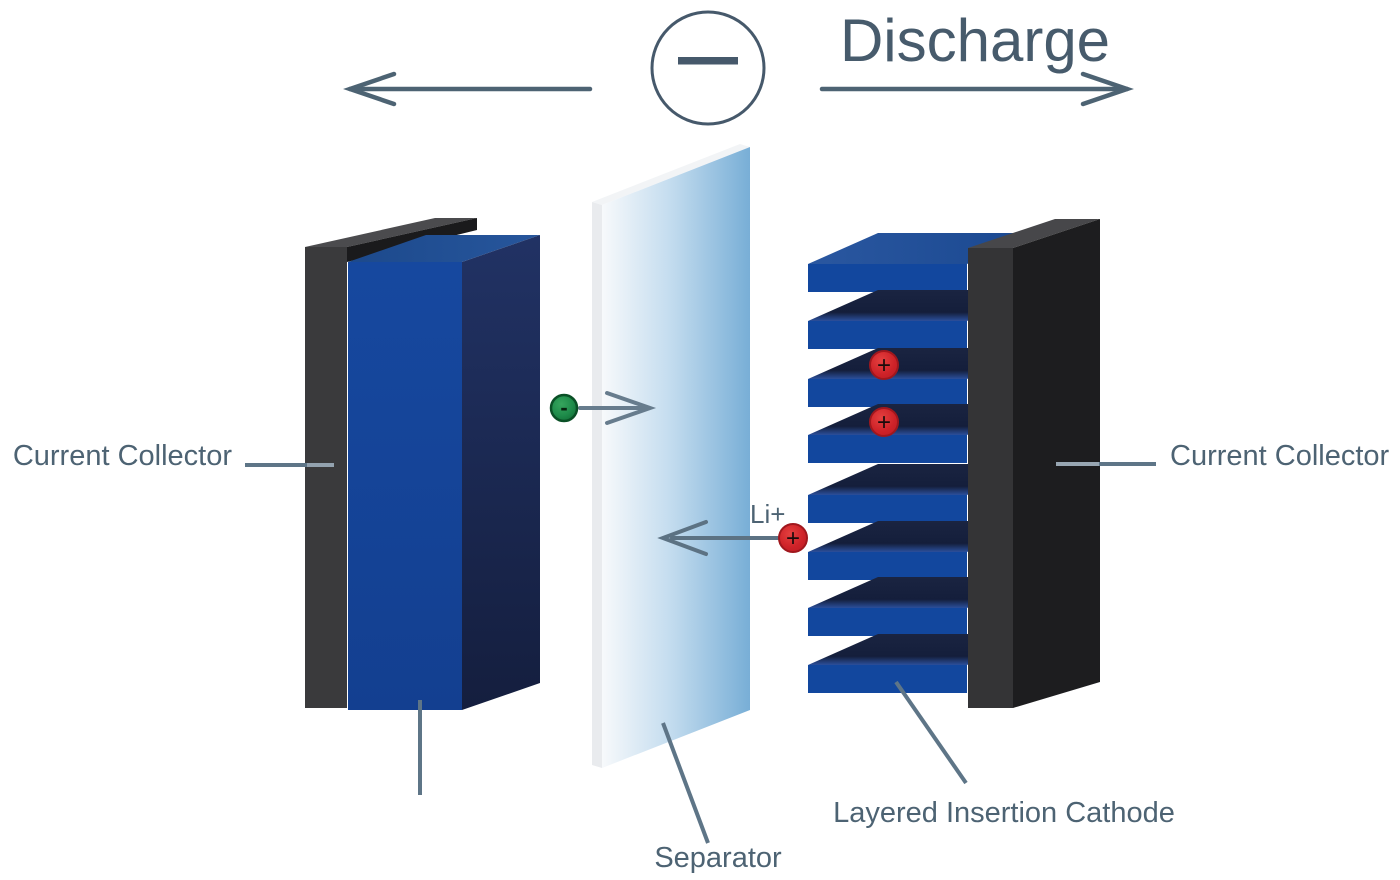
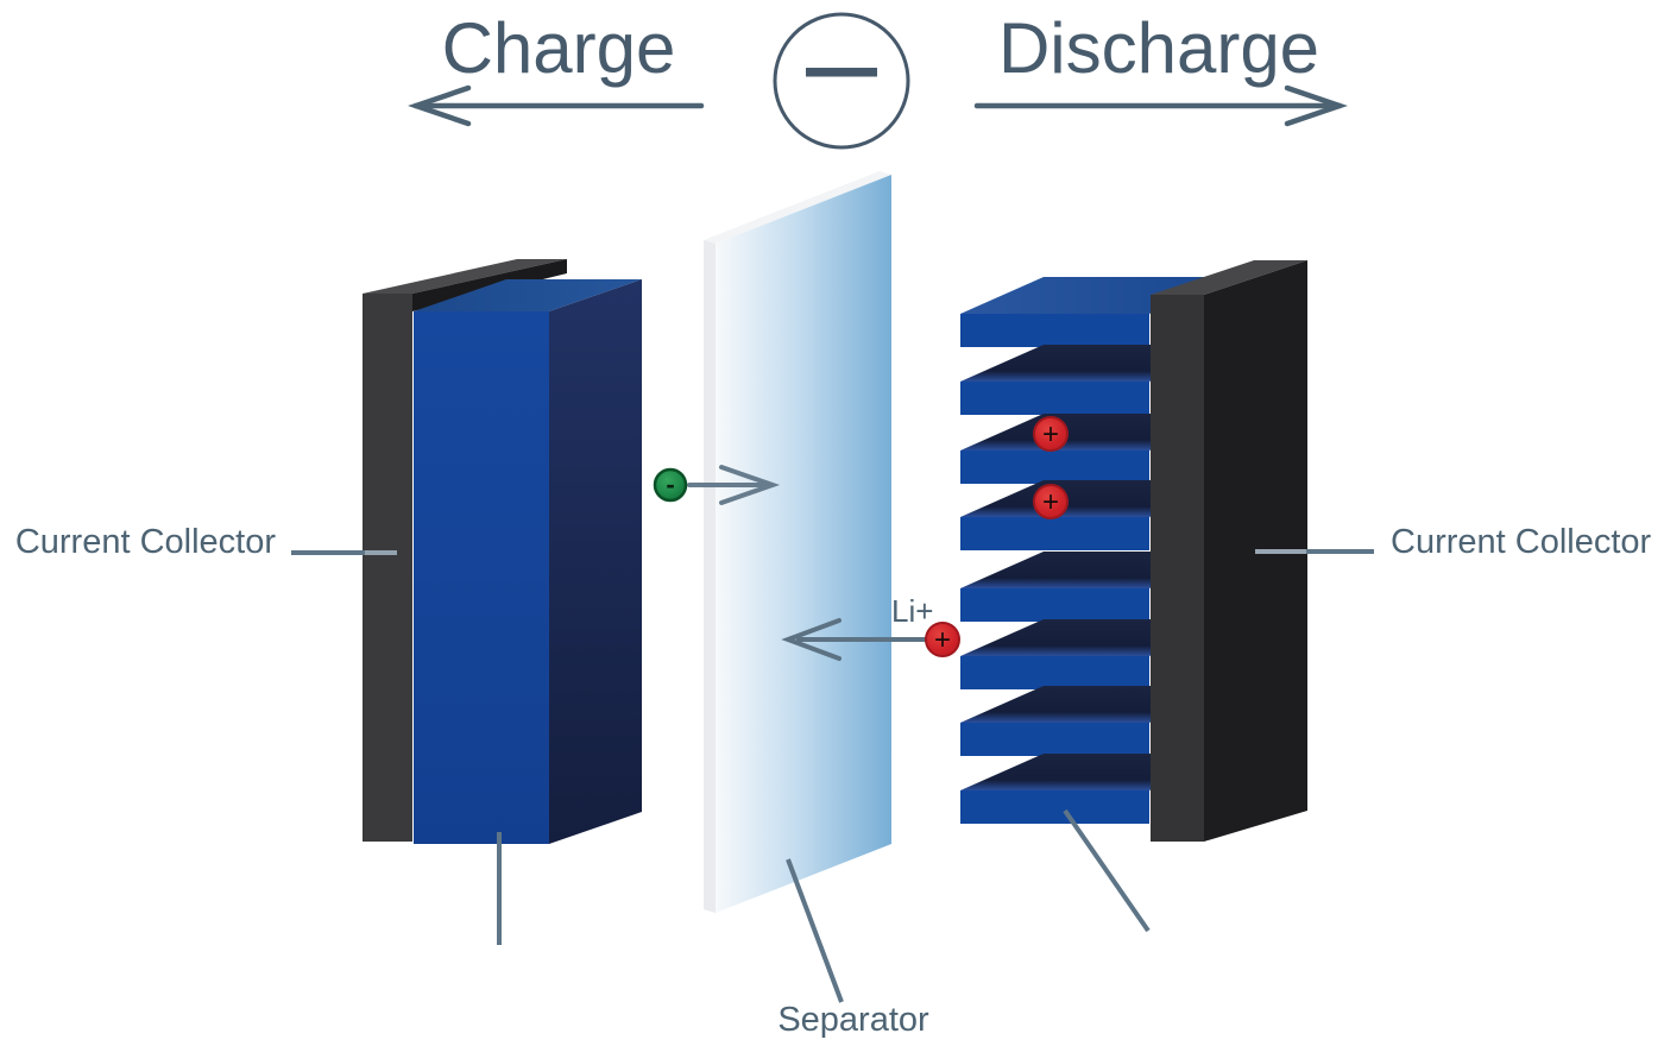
  -
  +
  +
  +
+ Charge
  Discharge
  Current Collector
  Current Collector
  Separator
- Layered Insertion Cathode
  Li+
